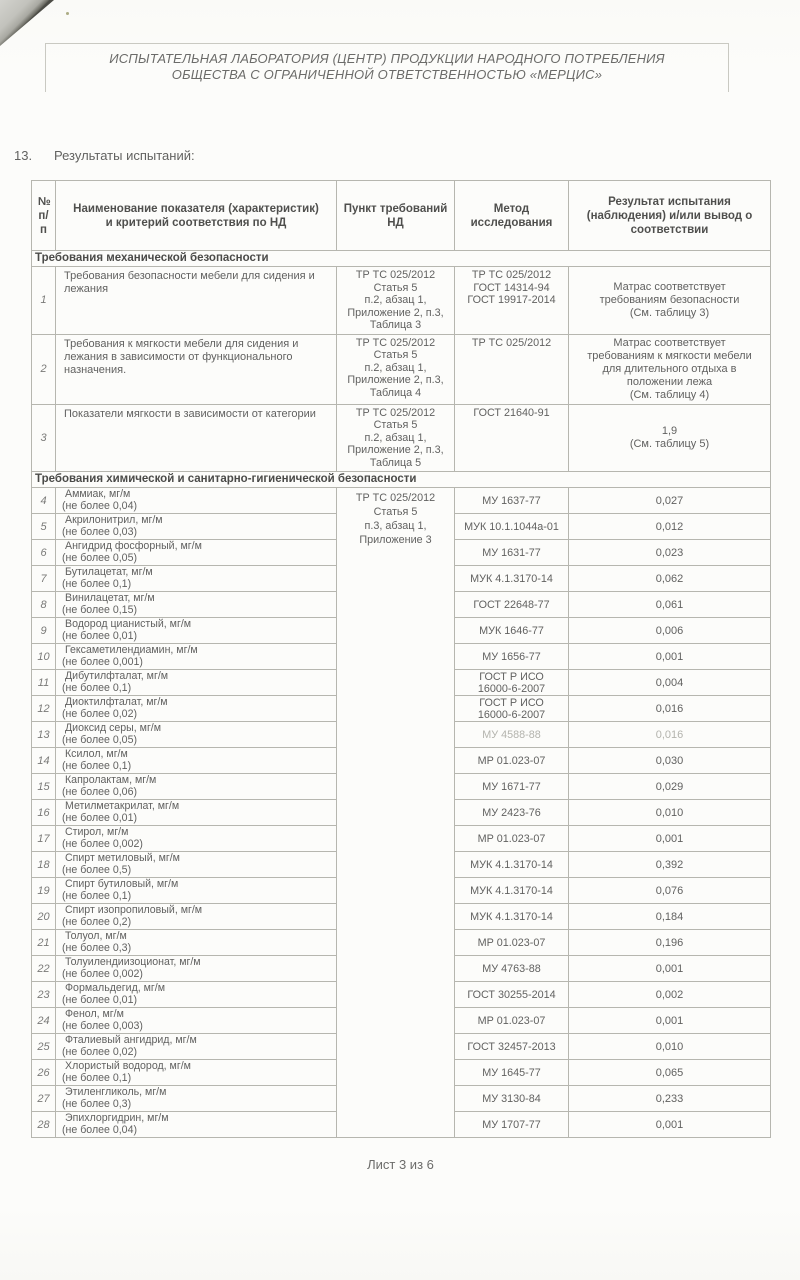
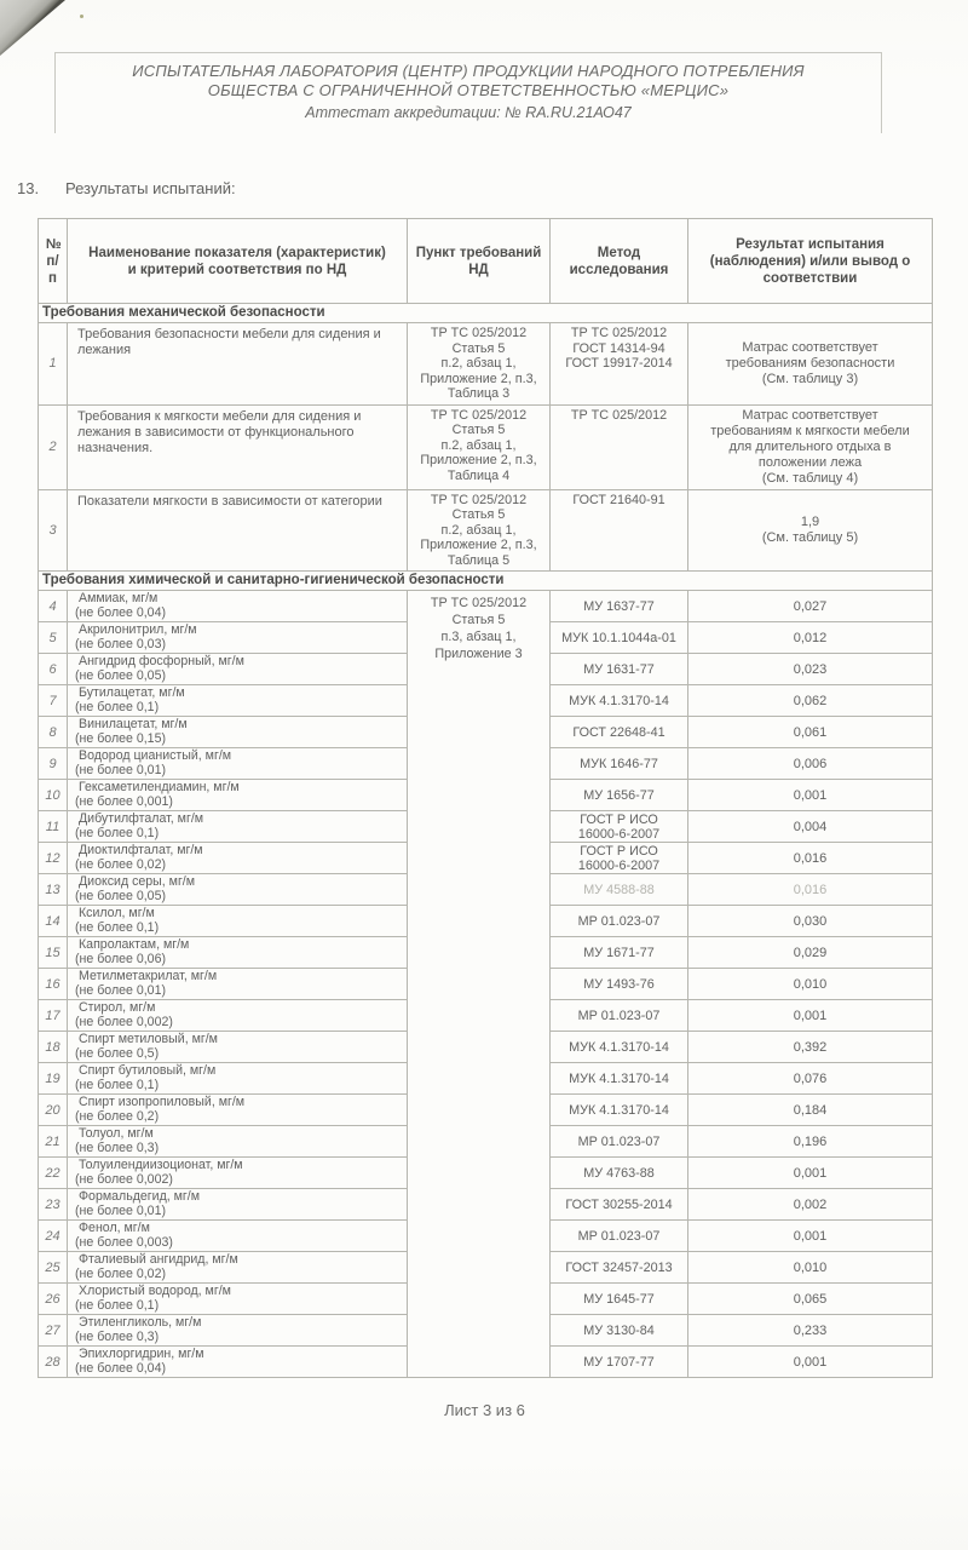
  ИСПЫТАТЕЛЬНАЯ ЛАБОРАТОРИЯ (ЦЕНТР) ПРОДУКЦИИ НАРОДНОГО ПОТРЕБЛЕНИЯ
  ОБЩЕСТВА С ОГРАНИЧЕННОЙ ОТВЕТСТВЕННОСТЬЮ «МЕРЦИС»
+ Аттестат аккредитации: № RA.RU.21АО47
  13. Результаты испытаний:
  № п/п	Наименование показателя (характеристик) и критерий соответствия по НД	Пункт требований НД	Метод исследования	Результат испытания (наблюдения) и/или вывод о соответствии
  Требования механической безопасности
  1	Требования безопасности мебели для сидения и лежания	ТР ТС 025/2012 Статья 5 п.2, абзац 1, Приложение 2, п.3, Таблица 3	ТР ТС 025/2012 ГОСТ 14314-94 ГОСТ 19917-2014	Матрас соответствует требованиям безопасности (См. таблицу 3)
  2	Требования к мягкости мебели для сидения и лежания в зависимости от функционального назначения.	ТР ТС 025/2012 Статья 5 п.2, абзац 1, Приложение 2, п.3, Таблица 4	ТР ТС 025/2012	Матрас соответствует требованиям к мягкости мебели для длительного отдыха в положении лежа (См. таблицу 4)
  3	Показатели мягкости в зависимости от категории	ТР ТС 025/2012 Статья 5 п.2, абзац 1, Приложение 2, п.3, Таблица 5	ГОСТ 21640-91	1,9 (См. таблицу 5)
  Требования химической и санитарно-гигиенической безопасности
  4	Аммиак, мг/м(не более 0,04)	ТР ТС 025/2012 Статья 5 п.3, абзац 1, Приложение 3	МУ 1637-77	0,027
  5	Акрилонитрил, мг/м(не более 0,03)	МУК 10.1.1044а-01	0,012
  6	Ангидрид фосфорный, мг/м(не более 0,05)	МУ 1631-77	0,023
  7	Бутилацетат, мг/м(не более 0,1)	МУК 4.1.3170-14	0,062
- 8	Винилацетат, мг/м(не более 0,15)	ГОСТ 22648-77	0,061
+ 8	Винилацетат, мг/м(не более 0,15)	ГОСТ 22648-41	0,061
  9	Водород цианистый, мг/м(не более 0,01)	МУК 1646-77	0,006
  10	Гексаметилендиамин, мг/м(не более 0,001)	МУ 1656-77	0,001
  11	Дибутилфталат, мг/м(не более 0,1)	ГОСТ Р ИСО 16000-6-2007	0,004
  12	Диоктилфталат, мг/м(не более 0,02)	ГОСТ Р ИСО 16000-6-2007	0,016
  13	Диоксид серы, мг/м(не более 0,05)	МУ 4588-88	0,016
  14	Ксилол, мг/м(не более 0,1)	МР 01.023-07	0,030
  15	Капролактам, мг/м(не более 0,06)	МУ 1671-77	0,029
- 16	Метилметакрилат, мг/м(не более 0,01)	МУ 2423-76	0,010
+ 16	Метилметакрилат, мг/м(не более 0,01)	МУ 1493-76	0,010
  17	Стирол, мг/м(не более 0,002)	МР 01.023-07	0,001
  18	Спирт метиловый, мг/м(не более 0,5)	МУК 4.1.3170-14	0,392
  19	Спирт бутиловый, мг/м(не более 0,1)	МУК 4.1.3170-14	0,076
  20	Спирт изопропиловый, мг/м(не более 0,2)	МУК 4.1.3170-14	0,184
  21	Толуол, мг/м(не более 0,3)	МР 01.023-07	0,196
  22	Толуилендиизоционат, мг/м(не более 0,002)	МУ 4763-88	0,001
  23	Формальдегид, мг/м(не более 0,01)	ГОСТ 30255-2014	0,002
  24	Фенол, мг/м(не более 0,003)	МР 01.023-07	0,001
  25	Фталиевый ангидрид, мг/м(не более 0,02)	ГОСТ 32457-2013	0,010
  26	Хлористый водород, мг/м(не более 0,1)	МУ 1645-77	0,065
  27	Этиленгликоль, мг/м(не более 0,3)	МУ 3130-84	0,233
  28	Эпихлоргидрин, мг/м(не более 0,04)	МУ 1707-77	0,001
  Лист 3 из 6
